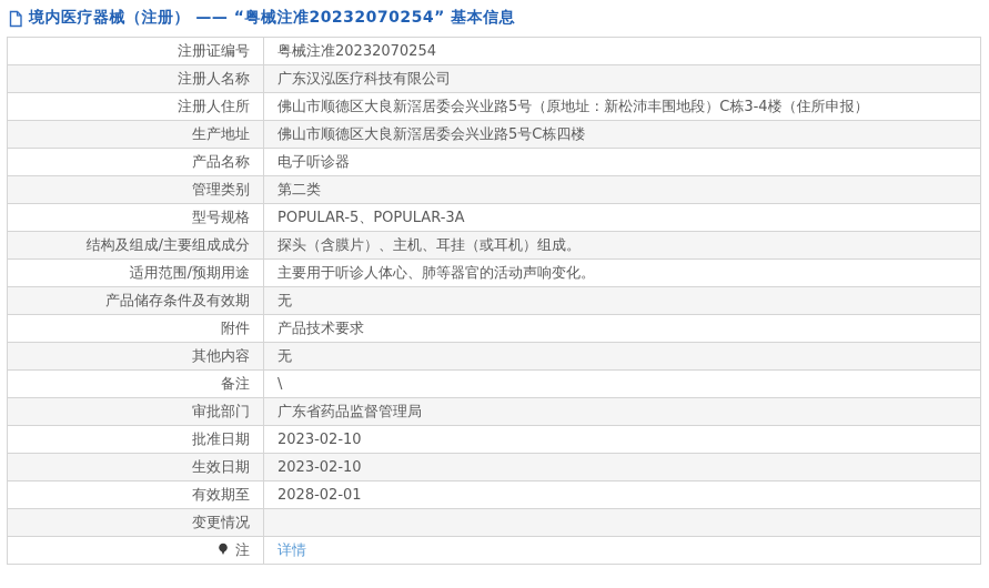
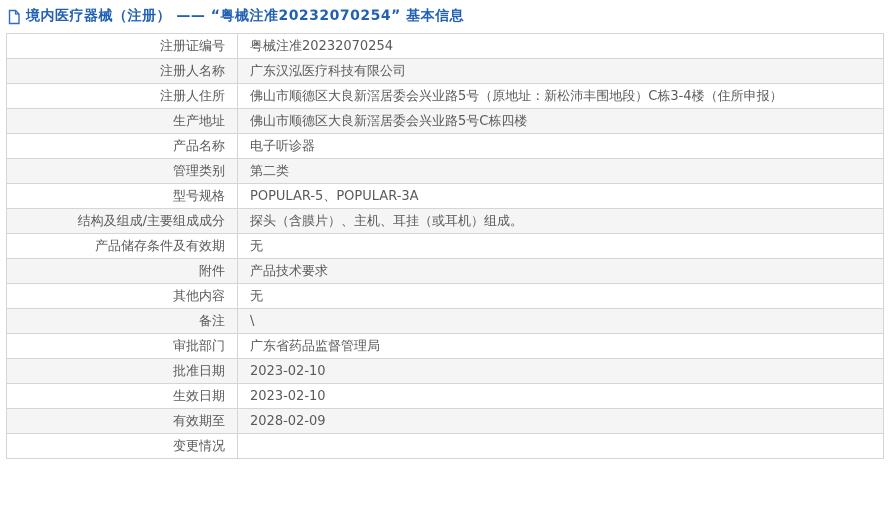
  境内医疗器械（注册） —— “粤械注准20232070254” 基本信息
  注册证编号	粤械注准20232070254
  注册人名称	广东汉泓医疗科技有限公司
  注册人住所	佛山市顺德区大良新滘居委会兴业路5号（原地址：新松沛丰围地段）C栋3-4楼（住所申报）
  生产地址	佛山市顺德区大良新滘居委会兴业路5号C栋四楼
  产品名称	电子听诊器
  管理类别	第二类
  型号规格	POPULAR-5、POPULAR-3A
  结构及组成/主要组成成分	探头（含膜片）、主机、耳挂（或耳机）组成。
- 适用范围/预期用途	主要用于听诊人体心、肺等器官的活动声响变化。
  产品储存条件及有效期	无
  附件	产品技术要求
  其他内容	无
  备注	\
  审批部门	广东省药品监督管理局
  批准日期	2023-02-10
  生效日期	2023-02-10
- 有效期至	2028-02-01
+ 有效期至	2028-02-09
  变更情况
- 注	详情
